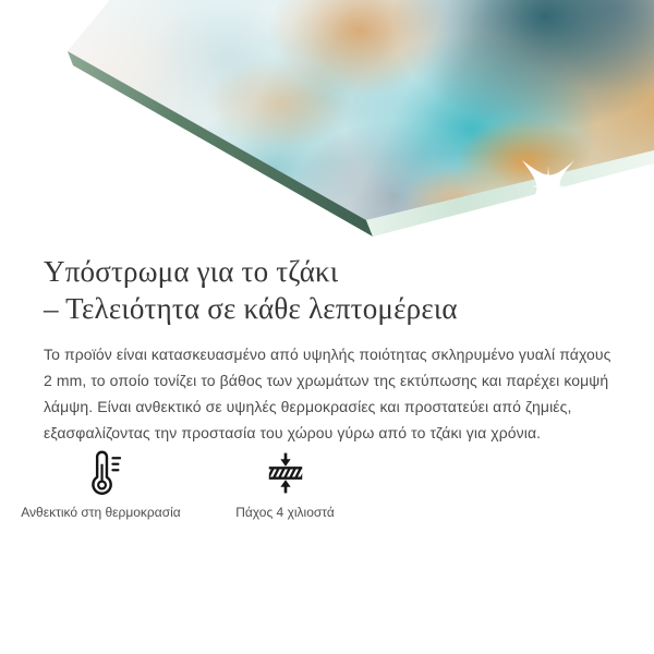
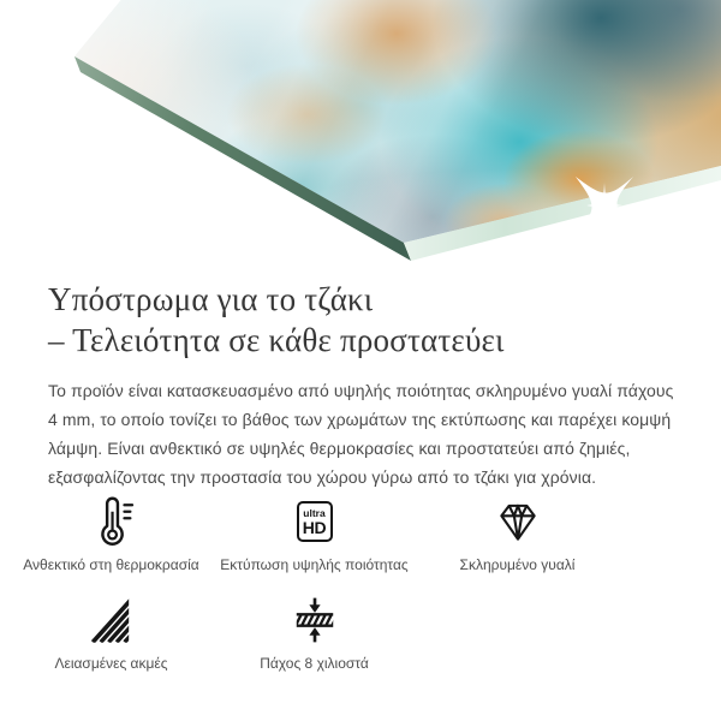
  Υπόστρωμα για το τζάκι
- – Τελειότητα σε κάθε λεπτομέρεια
+ – Τελειότητα σε κάθε προστατεύει
- Το προϊόν είναι κατασκευασμένο από υψηλής ποιότητας σκληρυμένο γυαλί πάχους 2 mm, το οποίο τονίζει το βάθος των χρωμάτων της εκτύπωσης και παρέχει κομψή λάμψη. Είναι ανθεκτικό σε υψηλές θερμοκρασίες και προστατεύει από ζημιές, εξασφαλίζοντας την προστασία του χώρου γύρω από το τζάκι για χρόνια.
+ Το προϊόν είναι κατασκευασμένο από υψηλής ποιότητας σκληρυμένο γυαλί πάχους 4 mm, το οποίο τονίζει το βάθος των χρωμάτων της εκτύπωσης και παρέχει κομψή λάμψη. Είναι ανθεκτικό σε υψηλές θερμοκρασίες και προστατεύει από ζημιές, εξασφαλίζοντας την προστασία του χώρου γύρω από το τζάκι για χρόνια.
  Ανθεκτικό στη θερμοκρασία
+ ultra
+ HD
+ Εκτύπωση υψηλής ποιότητας
+ Σκληρυμένο γυαλί
+ Λειασμένες ακμές
- Πάχος 4 χιλιοστά
+ Πάχος 8 χιλιοστά
